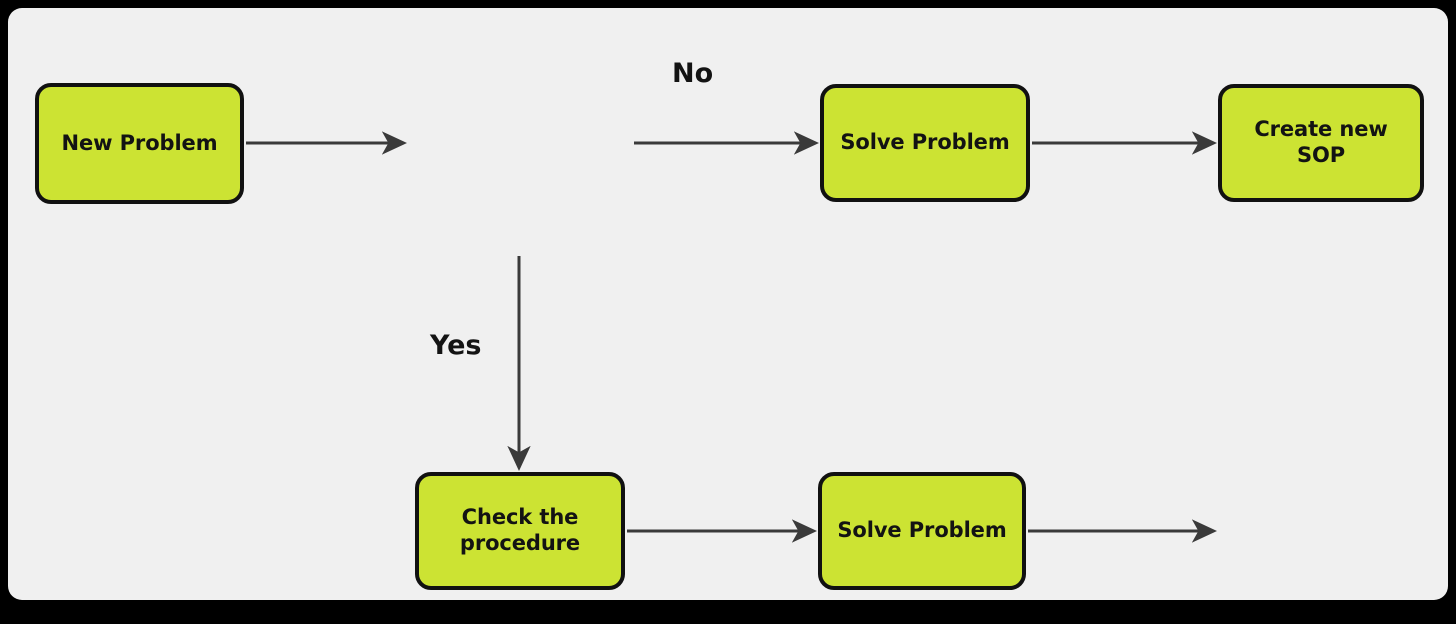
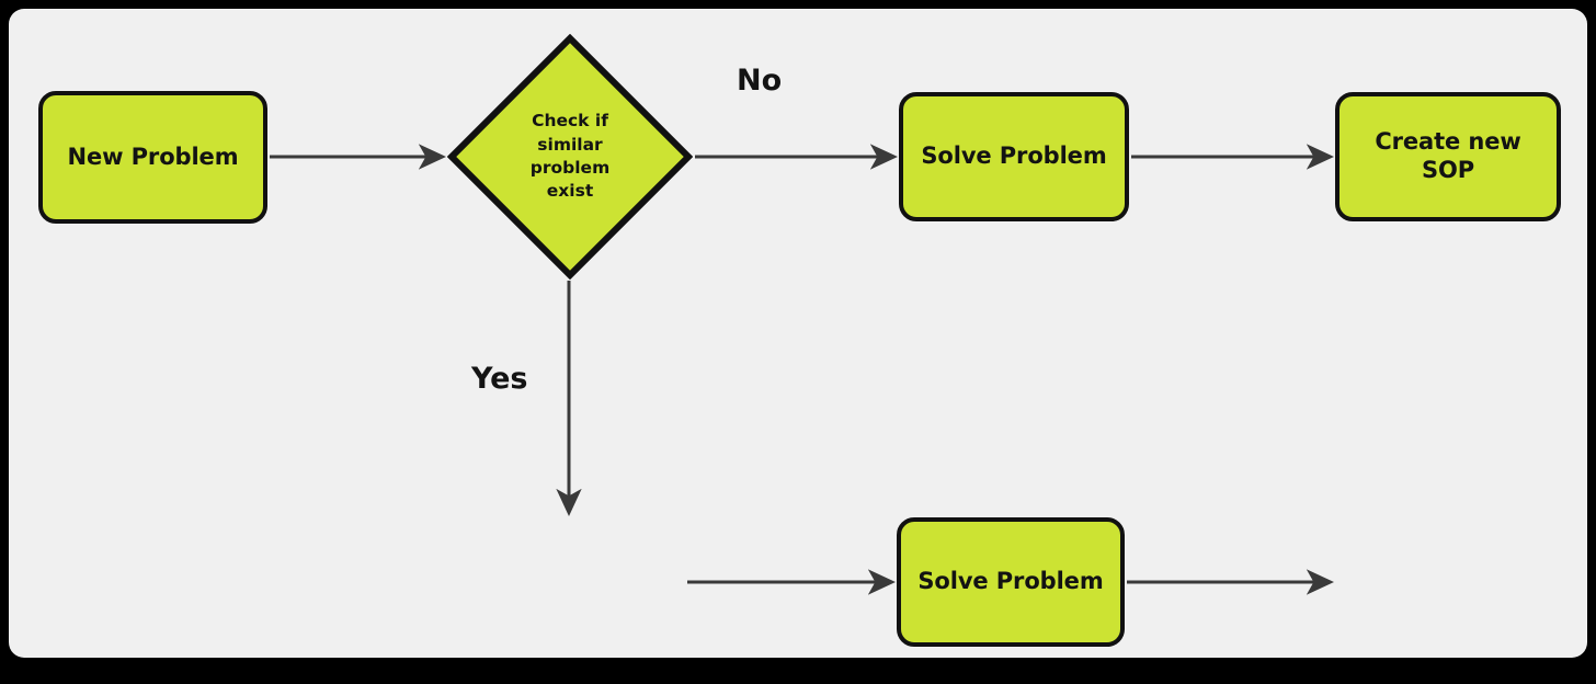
  New Problem
+ Check if
+ similar
+ problem
+ exist
  Solve Problem
  Create new
  SOP
- Check the
- procedure
  Solve Problem
  No
  Yes
